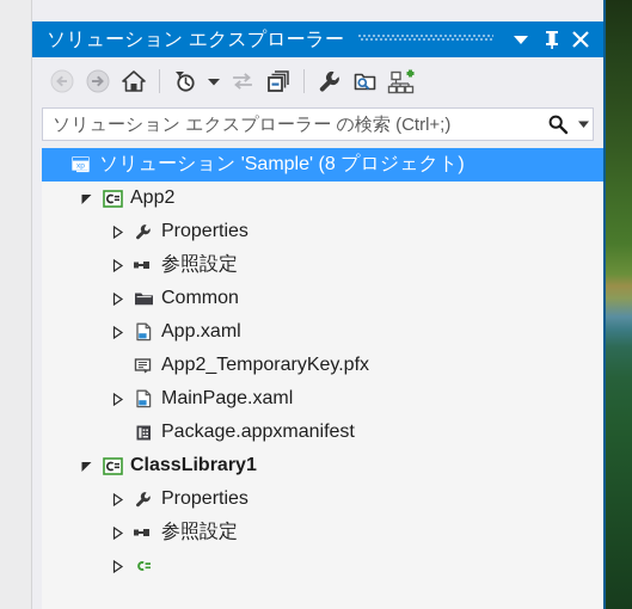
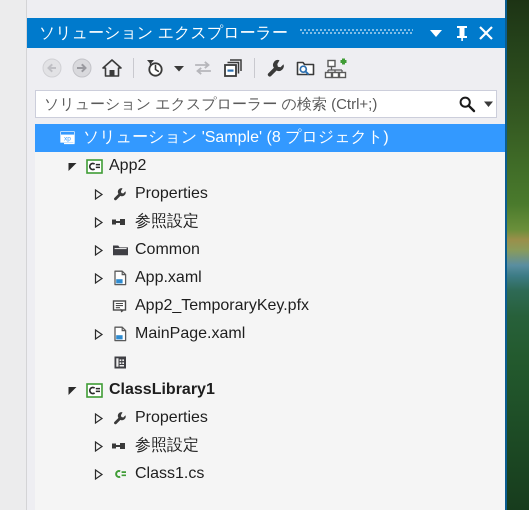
  ソリューション エクスプローラー
  ソリューション エクスプローラー の検索 (Ctrl+;)
  ソリューション 'Sample' (8 プロジェクト)
  App2
  Properties
  参照設定
  Common
  App.xaml
  App2_TemporaryKey.pfx
  MainPage.xaml
- Package.appxmanifest
  ClassLibrary1
  Properties
  参照設定
+ Class1.cs
